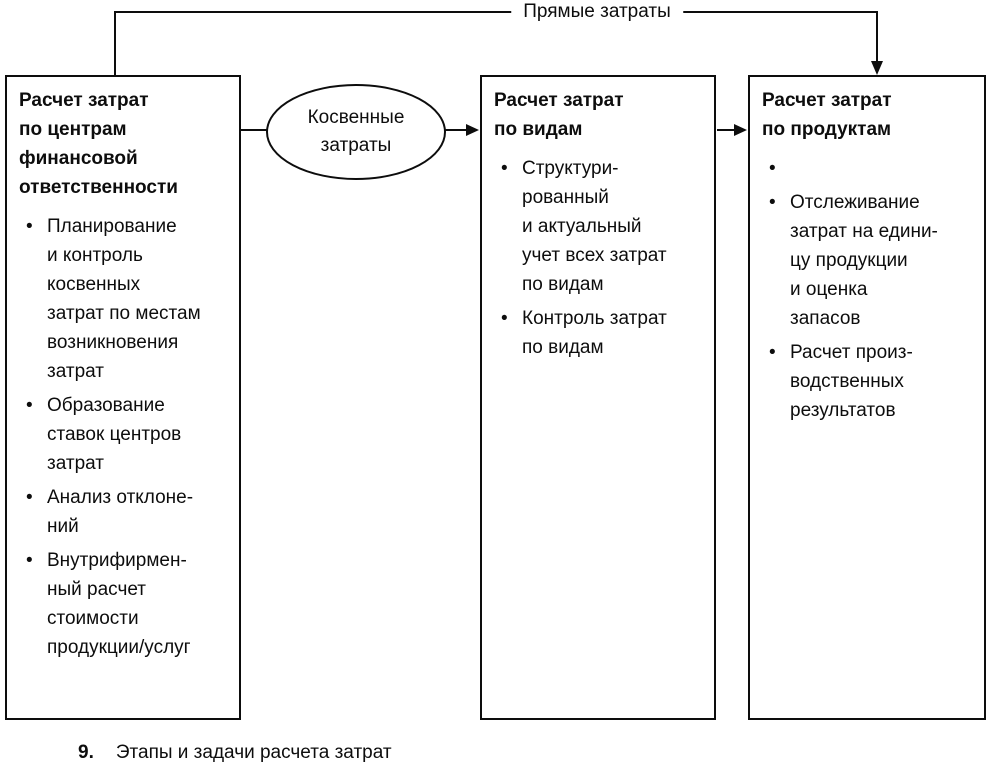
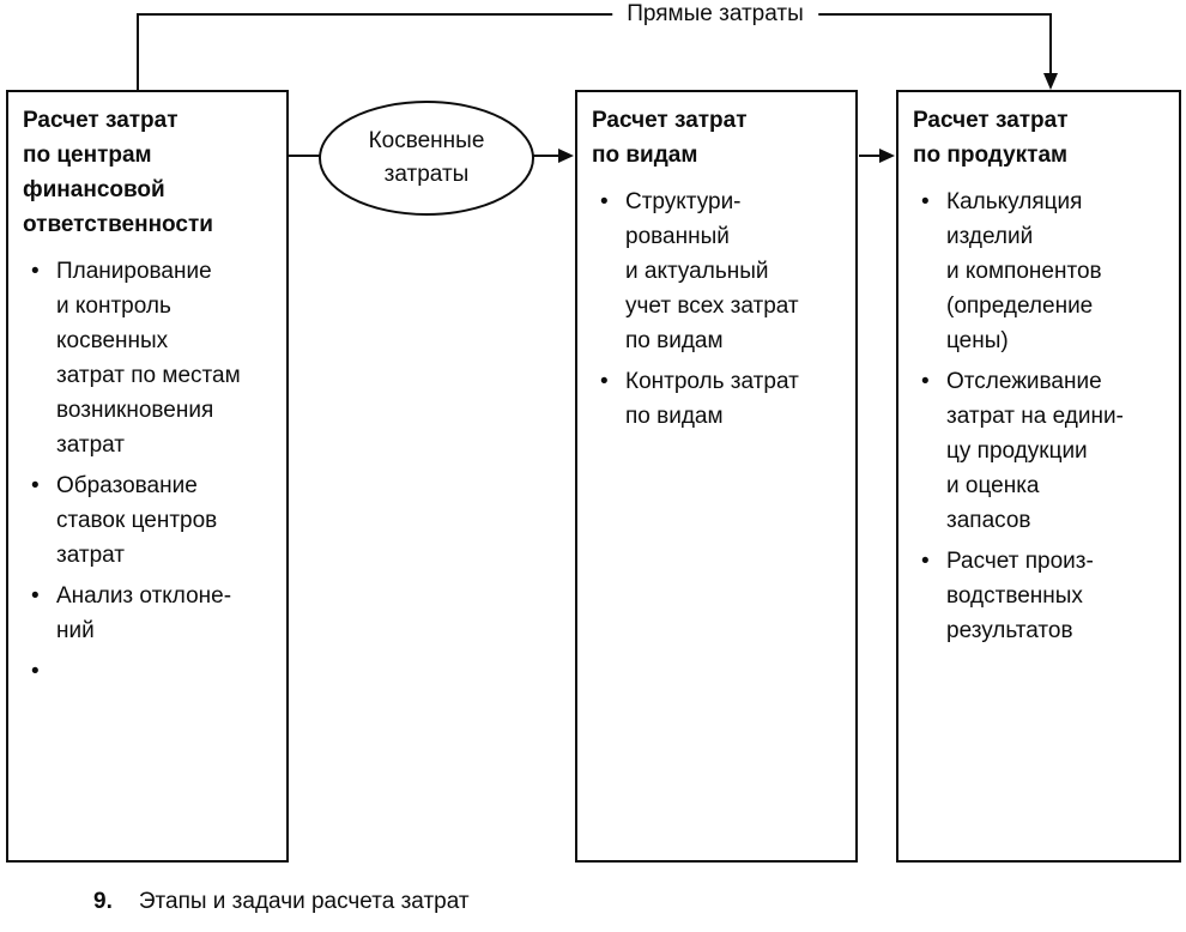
  Прямые затраты
  Косвенные
  затраты
  Расчет затрат
  по центрам
  финансовой
  ответственности
  •
  Планирование
  и контроль
  косвенных
  затрат по местам
  возникновения
  затрат
  •
  Образование
  ставок центров
  затрат
  •
  Анализ отклоне-
  ний
  •
- Внутрифирмен-
- ный расчет
- стоимости
- продукции/услуг
  Расчет затрат
  по видам
  •
  Структури-
  рованный
  и актуальный
  учет всех затрат
  по видам
  •
  Контроль затрат
  по видам
  Расчет затрат
  по продуктам
  •
+ Калькуляция
+ изделий
+ и компонентов
+ (определение
+ цены)
  •
  Отслеживание
  затрат на едини-
  цу продукции
  и оценка
  запасов
  •
  Расчет произ-
  водственных
  результатов
  9. Этапы и задачи расчета затрат
